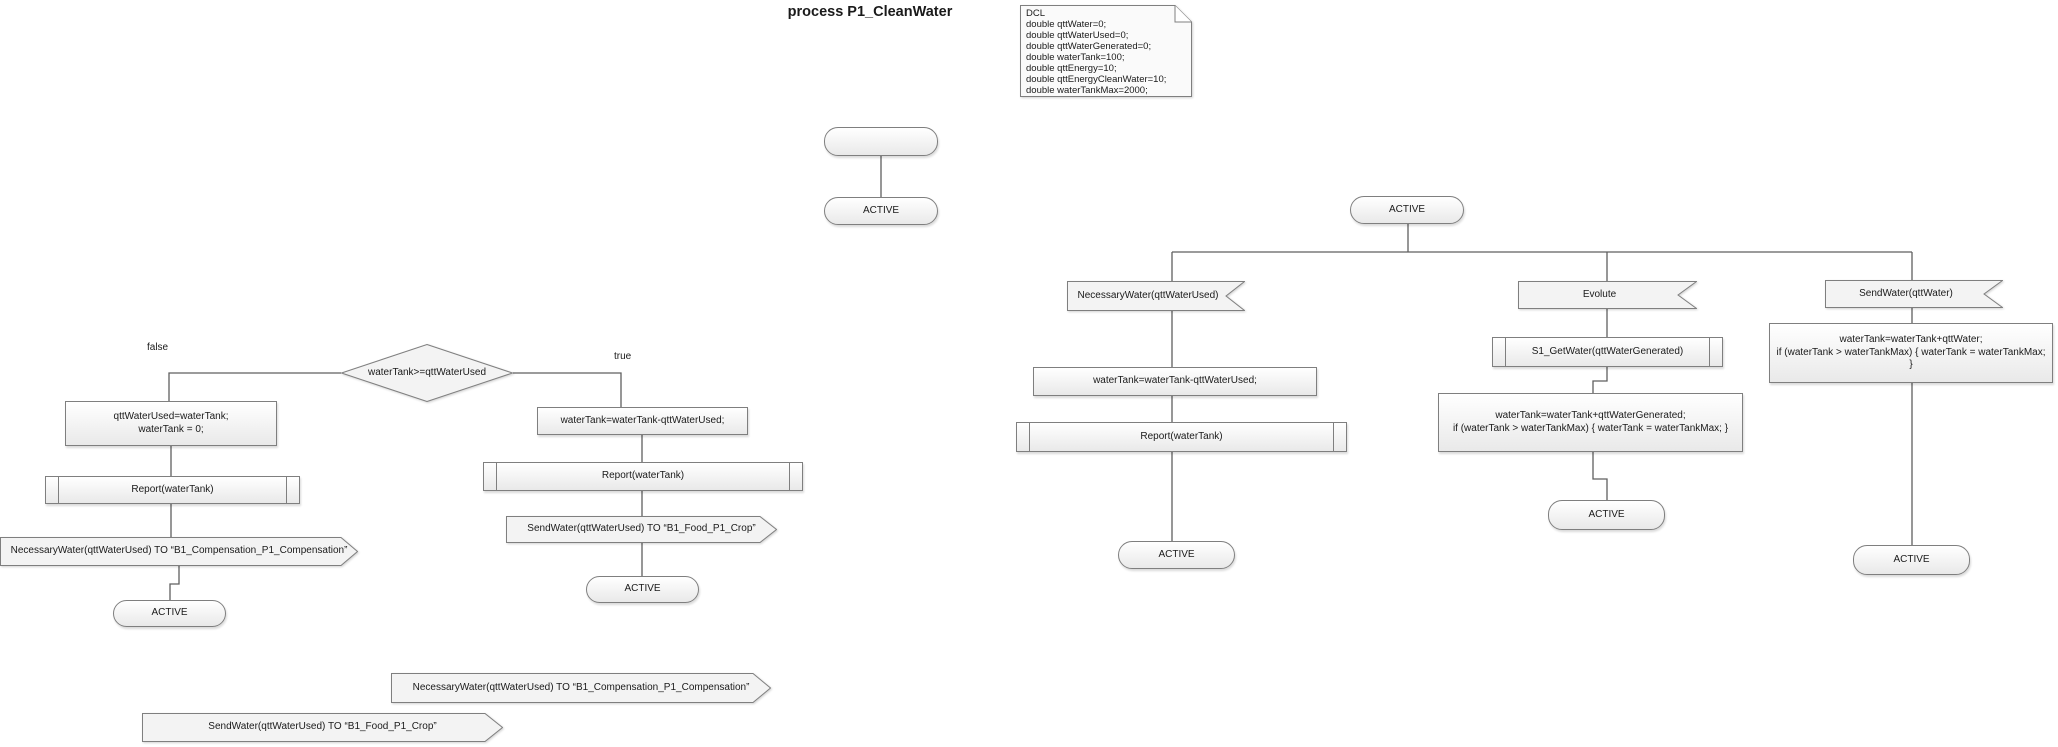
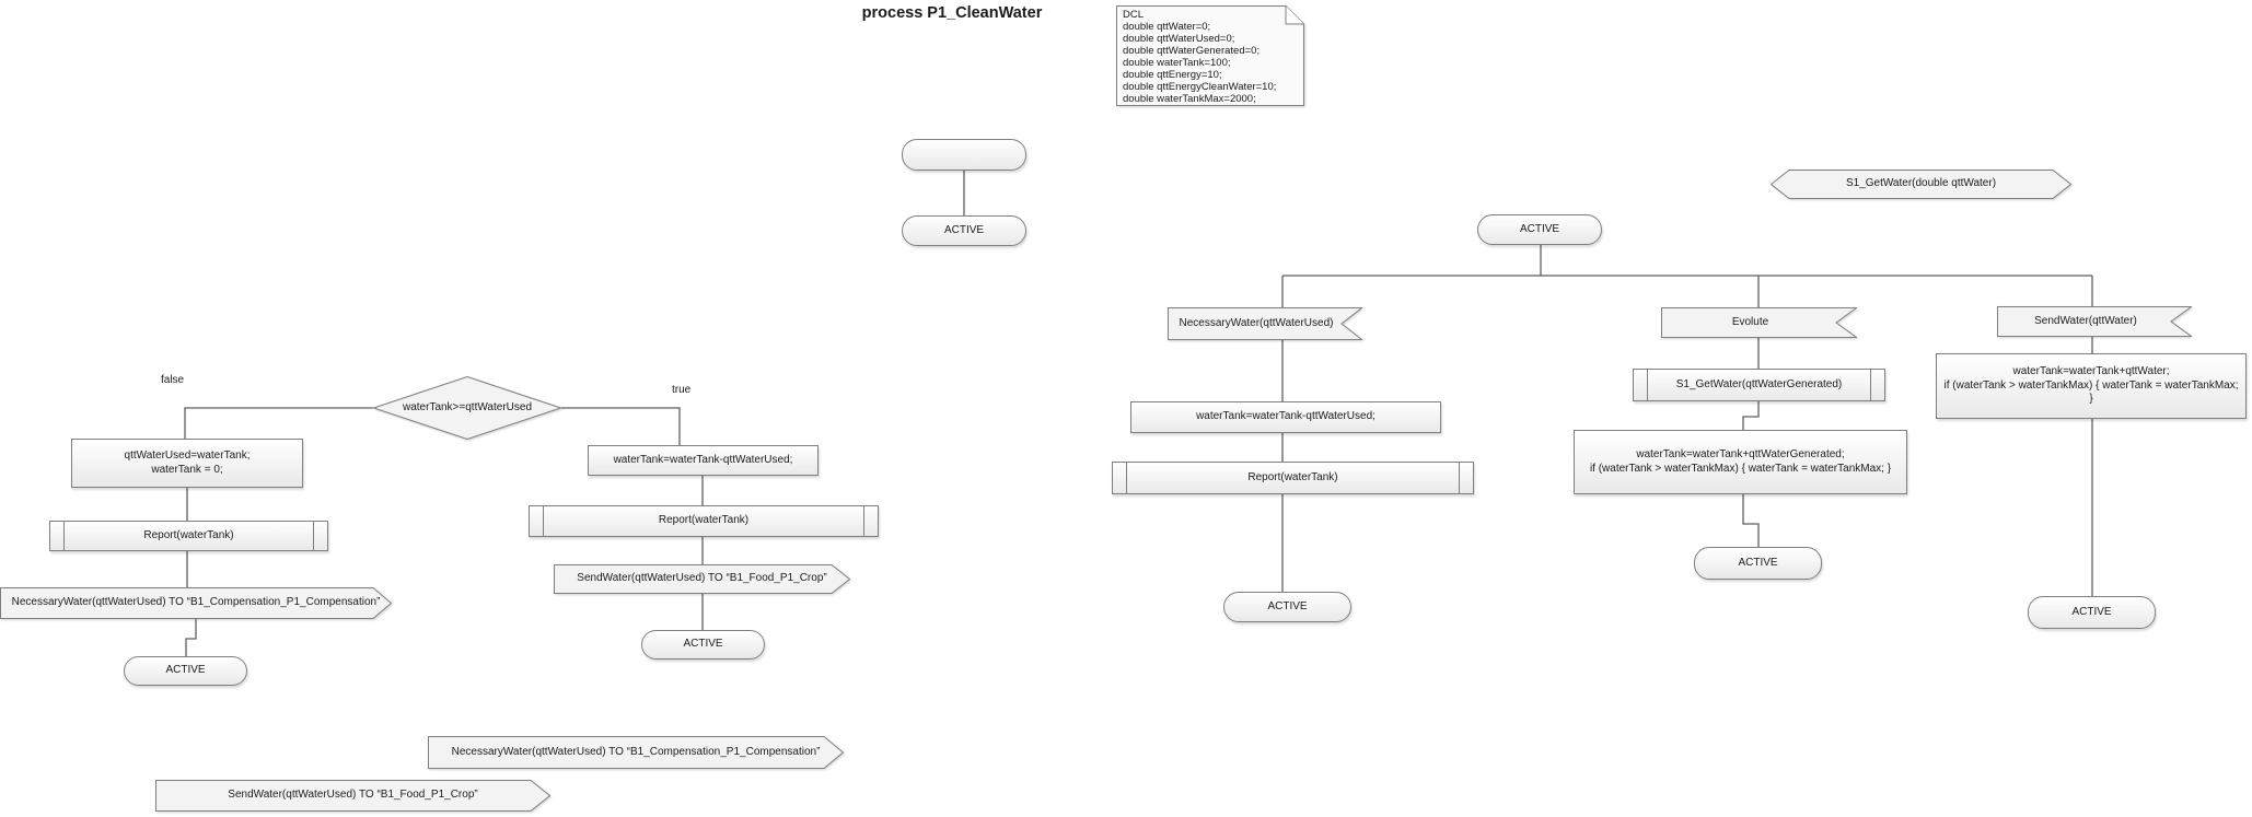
  process P1_CleanWater
  DCL
  double qttWater=0;
  double qttWaterUsed=0;
  double qttWaterGenerated=0;
  double waterTank=100;
  double qttEnergy=10;
  double qttEnergyCleanWater=10;
  double waterTankMax=2000;
  ACTIVE
  waterTank>=qttWaterUsed
  false
  true
  qttWaterUsed=waterTank;
  waterTank = 0;
  Report(waterTank)
  NecessaryWater(qttWaterUsed) TO “B1_Compensation_P1_Compensation”
  ACTIVE
  waterTank=waterTank-qttWaterUsed;
  Report(waterTank)
  SendWater(qttWaterUsed) TO “B1_Food_P1_Crop”
  ACTIVE
  NecessaryWater(qttWaterUsed) TO “B1_Compensation_P1_Compensation”
  SendWater(qttWaterUsed) TO “B1_Food_P1_Crop”
+ S1_GetWater(double qttWater)
  ACTIVE
  NecessaryWater(qttWaterUsed)
  waterTank=waterTank-qttWaterUsed;
  Report(waterTank)
  ACTIVE
  Evolute
  S1_GetWater(qttWaterGenerated)
  waterTank=waterTank+qttWaterGenerated;
  if (waterTank > waterTankMax) { waterTank = waterTankMax; }
  ACTIVE
  SendWater(qttWater)
  waterTank=waterTank+qttWater;
  if (waterTank > waterTankMax) { waterTank = waterTankMax; }
  ACTIVE
